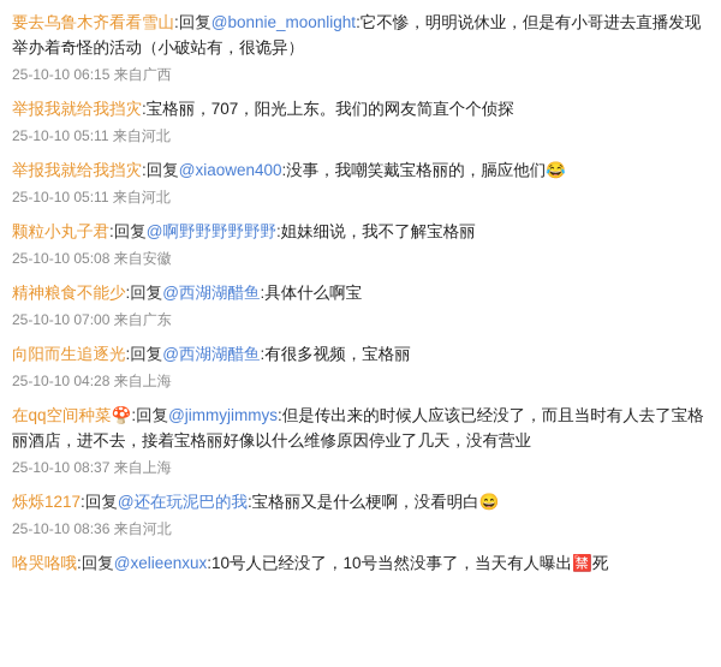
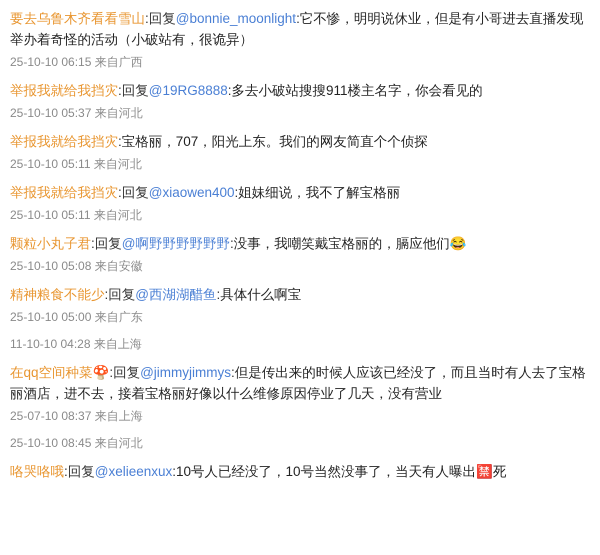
  要去乌鲁木齐看看雪山:回复@bonnie_moonlight:它不惨，明明说休业，但是有小哥进去直播发现举办着奇怪的活动（小破站有，很诡异）
  25-10-10 06:15 来自广西
+ 举报我就给我挡灾:回复@19RG8888:多去小破站搜搜911楼主名字，你会看见的
+ 25-10-10 05:37 来自河北
  举报我就给我挡灾:宝格丽，707，阳光上东。我们的网友简直个个侦探
  25-10-10 05:11 来自河北
- 举报我就给我挡灾:回复@xiaowen400:没事，我嘲笑戴宝格丽的，膈应他们😂
+ 举报我就给我挡灾:回复@xiaowen400:姐妹细说，我不了解宝格丽
  25-10-10 05:11 来自河北
- 颗粒小丸子君:回复@啊野野野野野野:姐妹细说，我不了解宝格丽
+ 颗粒小丸子君:回复@啊野野野野野野:没事，我嘲笑戴宝格丽的，膈应他们😂
  25-10-10 05:08 来自安徽
  精神粮食不能少:回复@西湖湖醋鱼:具体什么啊宝
- 25-10-10 07:00 来自广东
+ 25-10-10 05:00 来自广东
- 向阳而生追逐光:回复@西湖湖醋鱼:有很多视频，宝格丽
- 25-10-10 04:28 来自上海
+ 11-10-10 04:28 来自上海
  在qq空间种菜🍄:回复@jimmyjimmys:但是传出来的时候人应该已经没了，而且当时有人去了宝格丽酒店，进不去，接着宝格丽好像以什么维修原因停业了几天，没有营业
- 25-10-10 08:37 来自上海
+ 25-07-10 08:37 来自上海
- 烁烁1217:回复@还在玩泥巴的我:宝格丽又是什么梗啊，没看明白😄
- 25-10-10 08:36 来自河北
+ 25-10-10 08:45 来自河北
  咯哭咯哦:回复@xelieenxux:10号人已经没了，10号当然没事了，当天有人曝出🈲死
